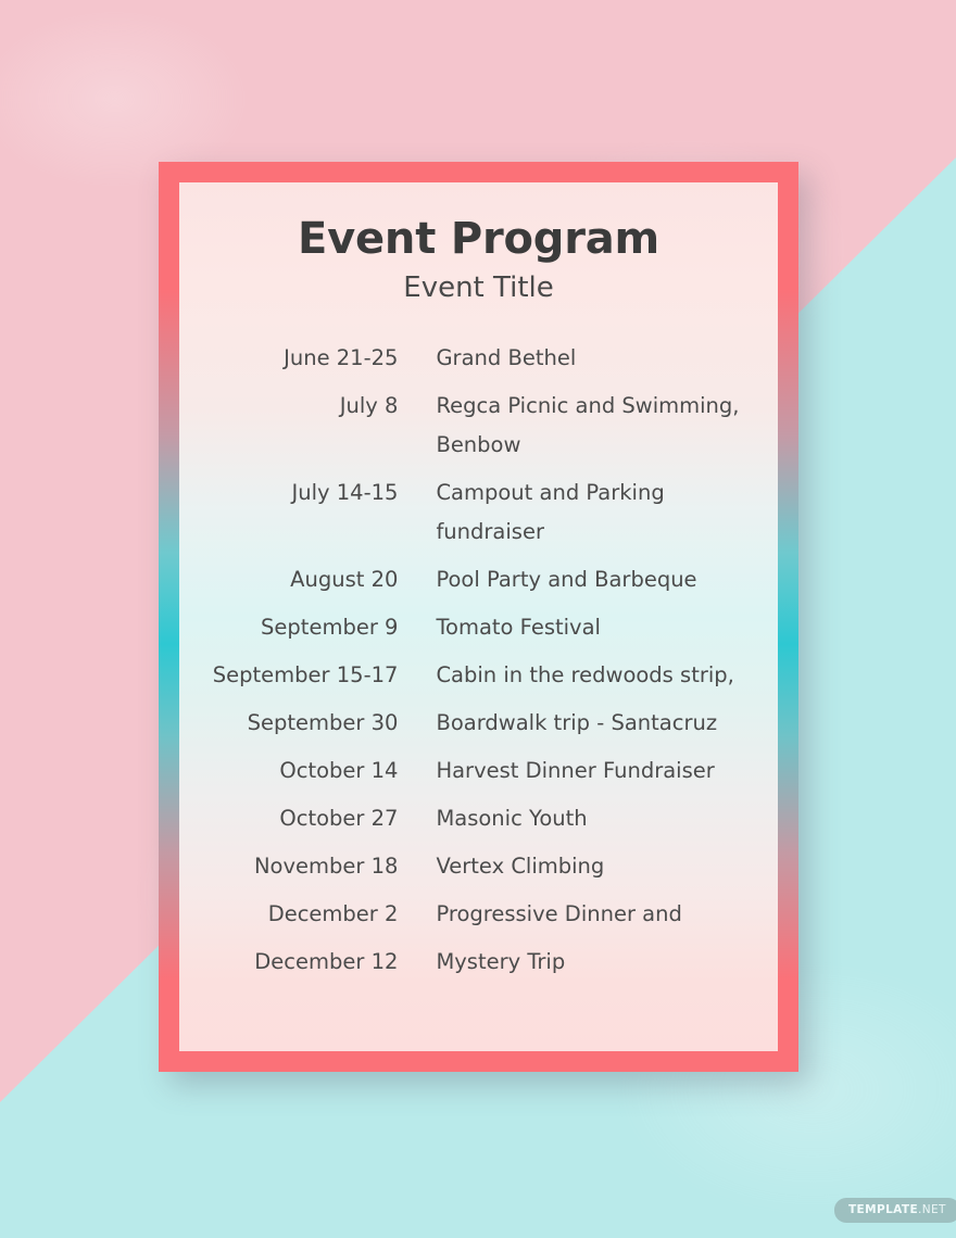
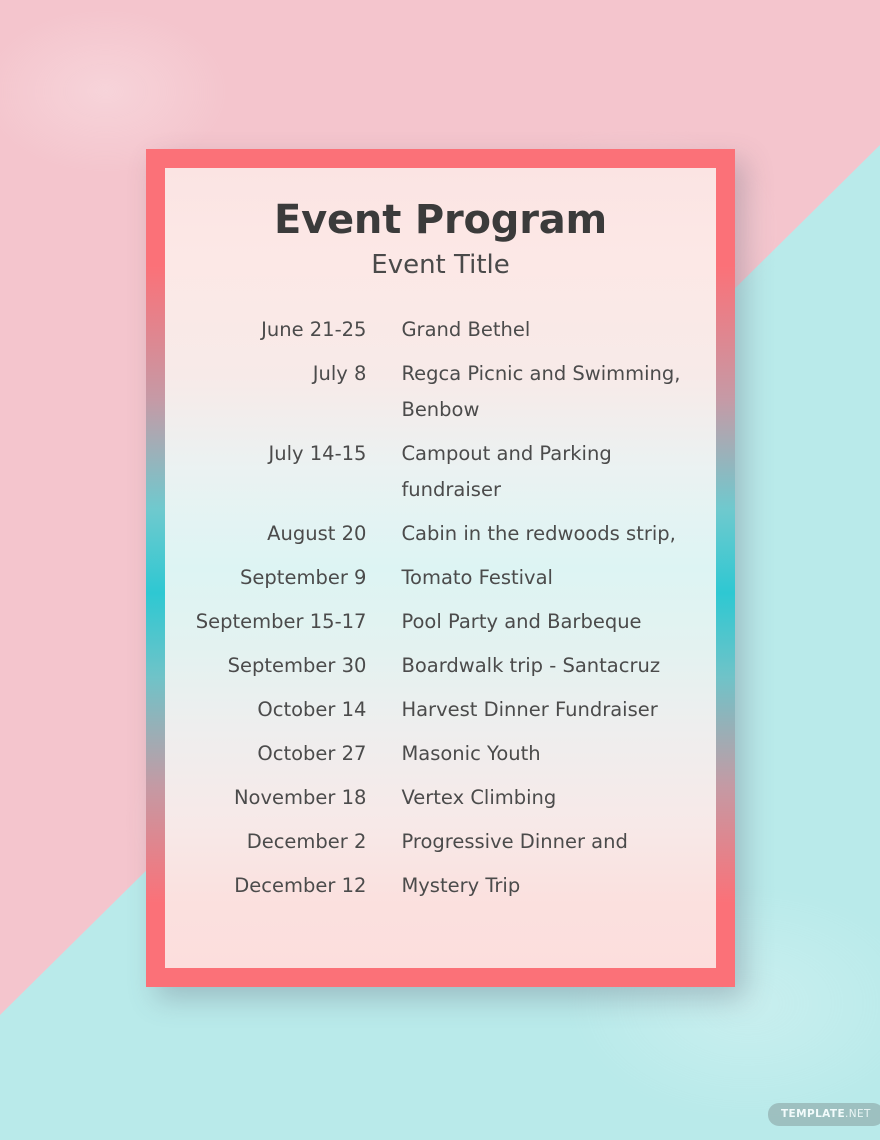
  Event Program
  Event Title
  June 21-25	Grand Bethel
  July 8	Regca Picnic and Swimming, Benbow
  July 14-15	Campout and Parking fundraiser
- August 20	Pool Party and Barbeque
+ August 20	Cabin in the redwoods strip,
  September 9	Tomato Festival
- September 15-17	Cabin in the redwoods strip,
+ September 15-17	Pool Party and Barbeque
  September 30	Boardwalk trip - Santacruz
  October 14	Harvest Dinner Fundraiser
  October 27	Masonic Youth
  November 18	Vertex Climbing
  December 2	Progressive Dinner and
  December 12	Mystery Trip
  TEMPLATE.NET
